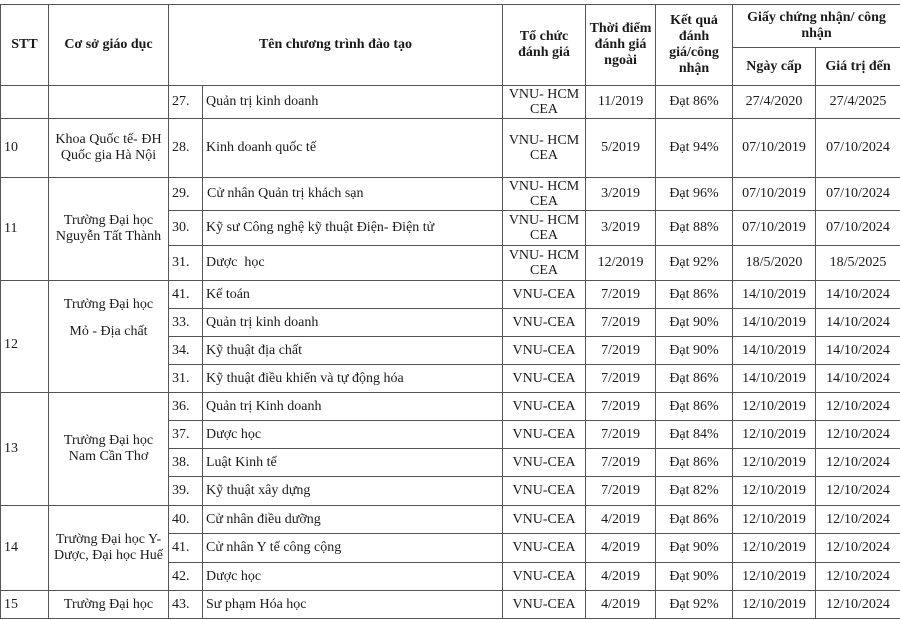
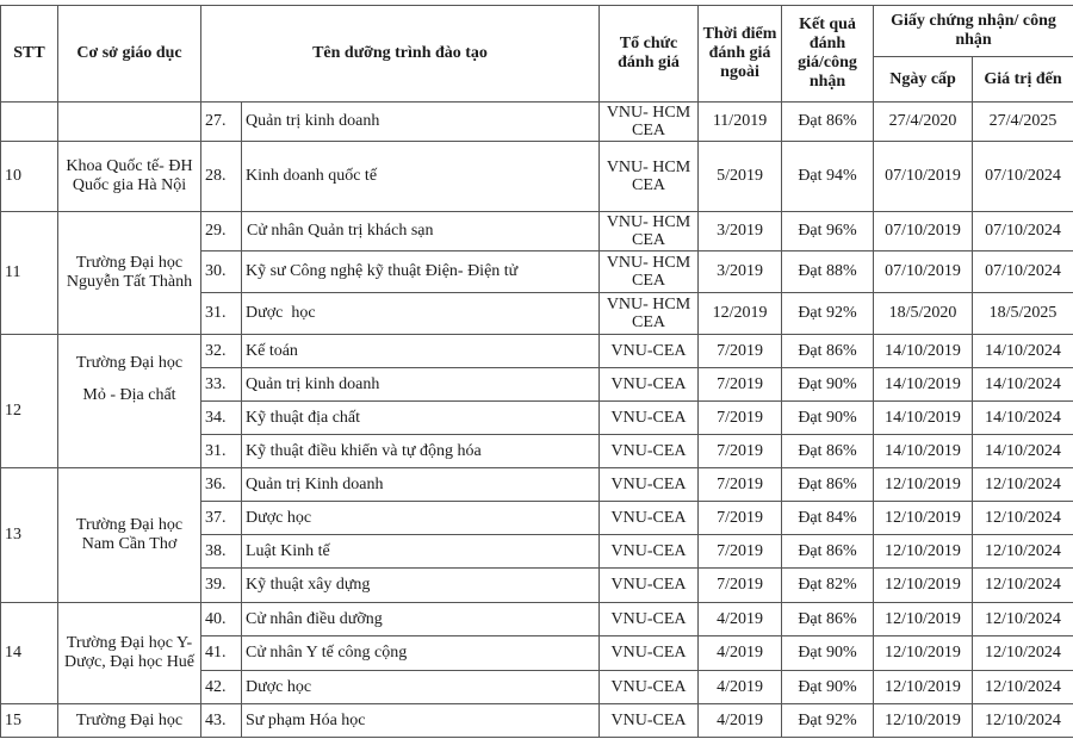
- STT	Cơ sở giáo dục	Tên chương trình đào tạo	Tổ chức đánh giá	Thời điểm đánh giá ngoài	Kết quả đánh giá/công nhận	Giấy chứng nhận/ công nhận
+ STT	Cơ sở giáo dục	Tên dưỡng trình đào tạo	Tổ chức đánh giá	Thời điểm đánh giá ngoài	Kết quả đánh giá/công nhận	Giấy chứng nhận/ công nhận
  Ngày cấp	Giá trị đến
  		27.	Quản trị kinh doanh	VNU- HCM CEA	11/2019	Đạt 86%	27/4/2020	27/4/2025
  10	Khoa Quốc tế- ĐH Quốc gia Hà Nội	28.	Kinh doanh quốc tế	VNU- HCM CEA	5/2019	Đạt 94%	07/10/2019	07/10/2024
  11	Trường Đại học Nguyễn Tất Thành	29.	Cử nhân Quản trị khách sạn	VNU- HCM CEA	3/2019	Đạt 96%	07/10/2019	07/10/2024
  30.	Kỹ sư Công nghệ kỹ thuật Điện- Điện tử	VNU- HCM CEA	3/2019	Đạt 88%	07/10/2019	07/10/2024
  31.	Dược học	VNU- HCM CEA	12/2019	Đạt 92%	18/5/2020	18/5/2025
- 12	Trường Đại học Mỏ - Địa chất	41.	Kế toán	VNU-CEA	7/2019	Đạt 86%	14/10/2019	14/10/2024
+ 12	Trường Đại học Mỏ - Địa chất	32.	Kế toán	VNU-CEA	7/2019	Đạt 86%	14/10/2019	14/10/2024
  33.	Quản trị kinh doanh	VNU-CEA	7/2019	Đạt 90%	14/10/2019	14/10/2024
  34.	Kỹ thuật địa chất	VNU-CEA	7/2019	Đạt 90%	14/10/2019	14/10/2024
  31.	Kỹ thuật điều khiển và tự động hóa	VNU-CEA	7/2019	Đạt 86%	14/10/2019	14/10/2024
  13	Trường Đại học Nam Cần Thơ	36.	Quản trị Kinh doanh	VNU-CEA	7/2019	Đạt 86%	12/10/2019	12/10/2024
  37.	Dược học	VNU-CEA	7/2019	Đạt 84%	12/10/2019	12/10/2024
  38.	Luật Kinh tế	VNU-CEA	7/2019	Đạt 86%	12/10/2019	12/10/2024
  39.	Kỹ thuật xây dựng	VNU-CEA	7/2019	Đạt 82%	12/10/2019	12/10/2024
  14	Trường Đại học Y-Dược, Đại học Huế	40.	Cử nhân điều dưỡng	VNU-CEA	4/2019	Đạt 86%	12/10/2019	12/10/2024
  41.	Cử nhân Y tế công cộng	VNU-CEA	4/2019	Đạt 90%	12/10/2019	12/10/2024
  42.	Dược học	VNU-CEA	4/2019	Đạt 90%	12/10/2019	12/10/2024
  15	Trường Đại học	43.	Sư phạm Hóa học	VNU-CEA	4/2019	Đạt 92%	12/10/2019	12/10/2024
